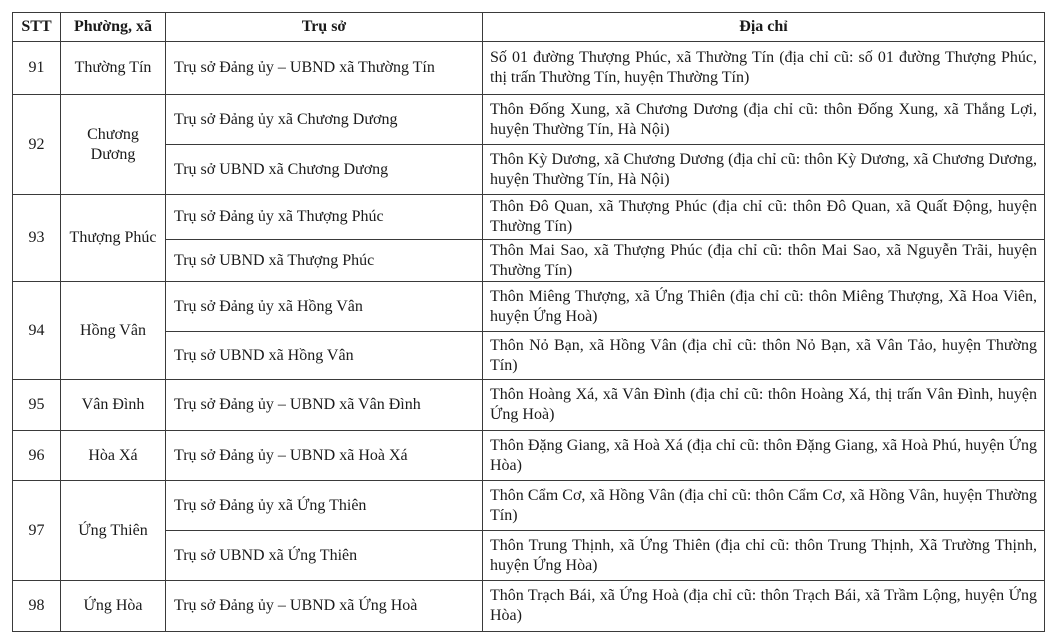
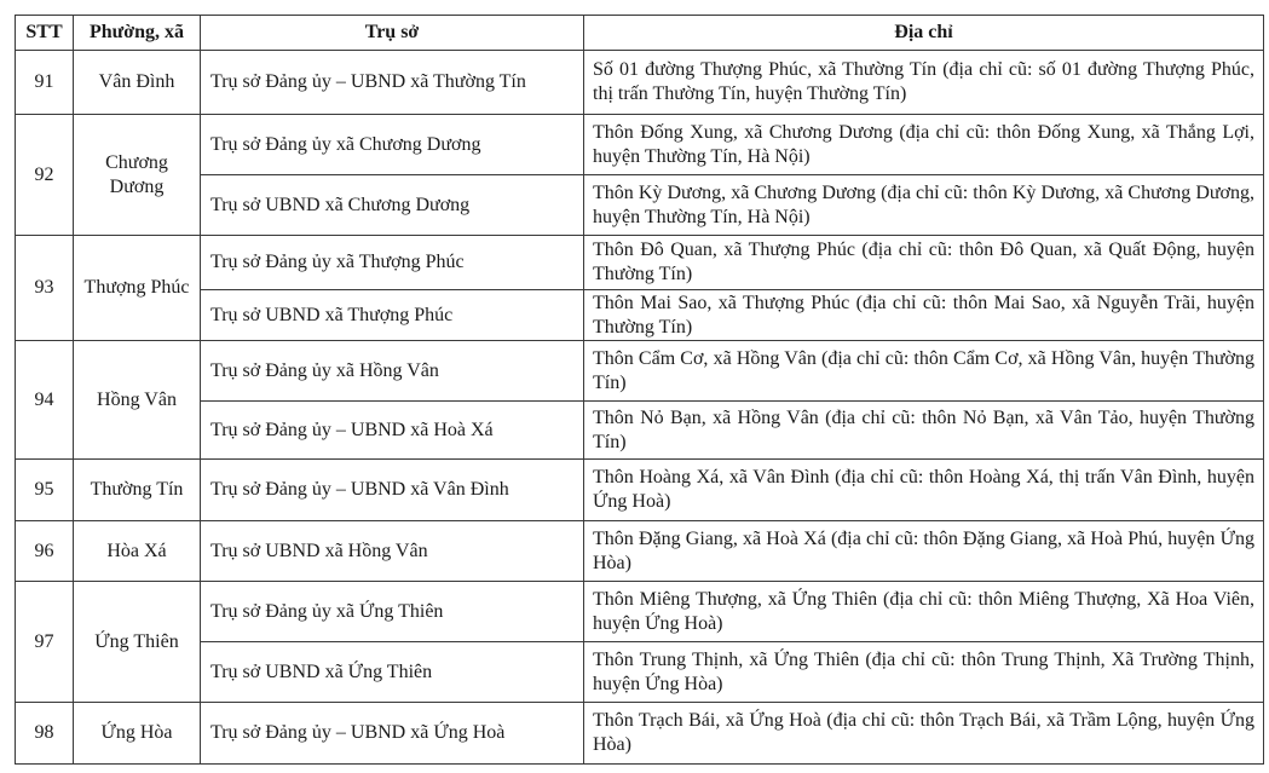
  STT	Phường, xã	Trụ sở	Địa chỉ
- 91	Thường Tín	Trụ sở Đảng ủy – UBND xã Thường Tín	Số 01 đường Thượng Phúc, xã Thường Tín (địa chỉ cũ: số 01 đường Thượng Phúc, thị trấn Thường Tín, huyện Thường Tín)
+ 91	Vân Đình	Trụ sở Đảng ủy – UBND xã Thường Tín	Số 01 đường Thượng Phúc, xã Thường Tín (địa chỉ cũ: số 01 đường Thượng Phúc, thị trấn Thường Tín, huyện Thường Tín)
  92	Chương Dương	Trụ sở Đảng ủy xã Chương Dương	Thôn Đống Xung, xã Chương Dương (địa chỉ cũ: thôn Đống Xung, xã Thắng Lợi, huyện Thường Tín, Hà Nội)
  Trụ sở UBND xã Chương Dương	Thôn Kỳ Dương, xã Chương Dương (địa chỉ cũ: thôn Kỳ Dương, xã Chương Dương, huyện Thường Tín, Hà Nội)
  93	Thượng Phúc	Trụ sở Đảng ủy xã Thượng Phúc	Thôn Đô Quan, xã Thượng Phúc (địa chỉ cũ: thôn Đô Quan, xã Quất Động, huyện Thường Tín)
  Trụ sở UBND xã Thượng Phúc	Thôn Mai Sao, xã Thượng Phúc (địa chỉ cũ: thôn Mai Sao, xã Nguyễn Trãi, huyện Thường Tín)
- 94	Hồng Vân	Trụ sở Đảng ủy xã Hồng Vân	Thôn Miêng Thượng, xã Ứng Thiên (địa chỉ cũ: thôn Miêng Thượng, Xã Hoa Viên, huyện Ứng Hoà)
+ 94	Hồng Vân	Trụ sở Đảng ủy xã Hồng Vân	Thôn Cẩm Cơ, xã Hồng Vân (địa chỉ cũ: thôn Cẩm Cơ, xã Hồng Vân, huyện Thường Tín)
- Trụ sở UBND xã Hồng Vân	Thôn Nỏ Bạn, xã Hồng Vân (địa chỉ cũ: thôn Nỏ Bạn, xã Vân Tảo, huyện Thường Tín)
+ Trụ sở Đảng ủy – UBND xã Hoà Xá	Thôn Nỏ Bạn, xã Hồng Vân (địa chỉ cũ: thôn Nỏ Bạn, xã Vân Tảo, huyện Thường Tín)
- 95	Vân Đình	Trụ sở Đảng ủy – UBND xã Vân Đình	Thôn Hoàng Xá, xã Vân Đình (địa chỉ cũ: thôn Hoàng Xá, thị trấn Vân Đình, huyện Ứng Hoà)
+ 95	Thường Tín	Trụ sở Đảng ủy – UBND xã Vân Đình	Thôn Hoàng Xá, xã Vân Đình (địa chỉ cũ: thôn Hoàng Xá, thị trấn Vân Đình, huyện Ứng Hoà)
- 96	Hòa Xá	Trụ sở Đảng ủy – UBND xã Hoà Xá	Thôn Đặng Giang, xã Hoà Xá (địa chỉ cũ: thôn Đặng Giang, xã Hoà Phú, huyện Ứng Hòa)
+ 96	Hòa Xá	Trụ sở UBND xã Hồng Vân	Thôn Đặng Giang, xã Hoà Xá (địa chỉ cũ: thôn Đặng Giang, xã Hoà Phú, huyện Ứng Hòa)
- 97	Ứng Thiên	Trụ sở Đảng ủy xã Ứng Thiên	Thôn Cẩm Cơ, xã Hồng Vân (địa chỉ cũ: thôn Cẩm Cơ, xã Hồng Vân, huyện Thường Tín)
+ 97	Ứng Thiên	Trụ sở Đảng ủy xã Ứng Thiên	Thôn Miêng Thượng, xã Ứng Thiên (địa chỉ cũ: thôn Miêng Thượng, Xã Hoa Viên, huyện Ứng Hoà)
  Trụ sở UBND xã Ứng Thiên	Thôn Trung Thịnh, xã Ứng Thiên (địa chỉ cũ: thôn Trung Thịnh, Xã Trường Thịnh, huyện Ứng Hòa)
  98	Ứng Hòa	Trụ sở Đảng ủy – UBND xã Ứng Hoà	Thôn Trạch Bái, xã Ứng Hoà (địa chỉ cũ: thôn Trạch Bái, xã Trầm Lộng, huyện Ứng Hòa)
